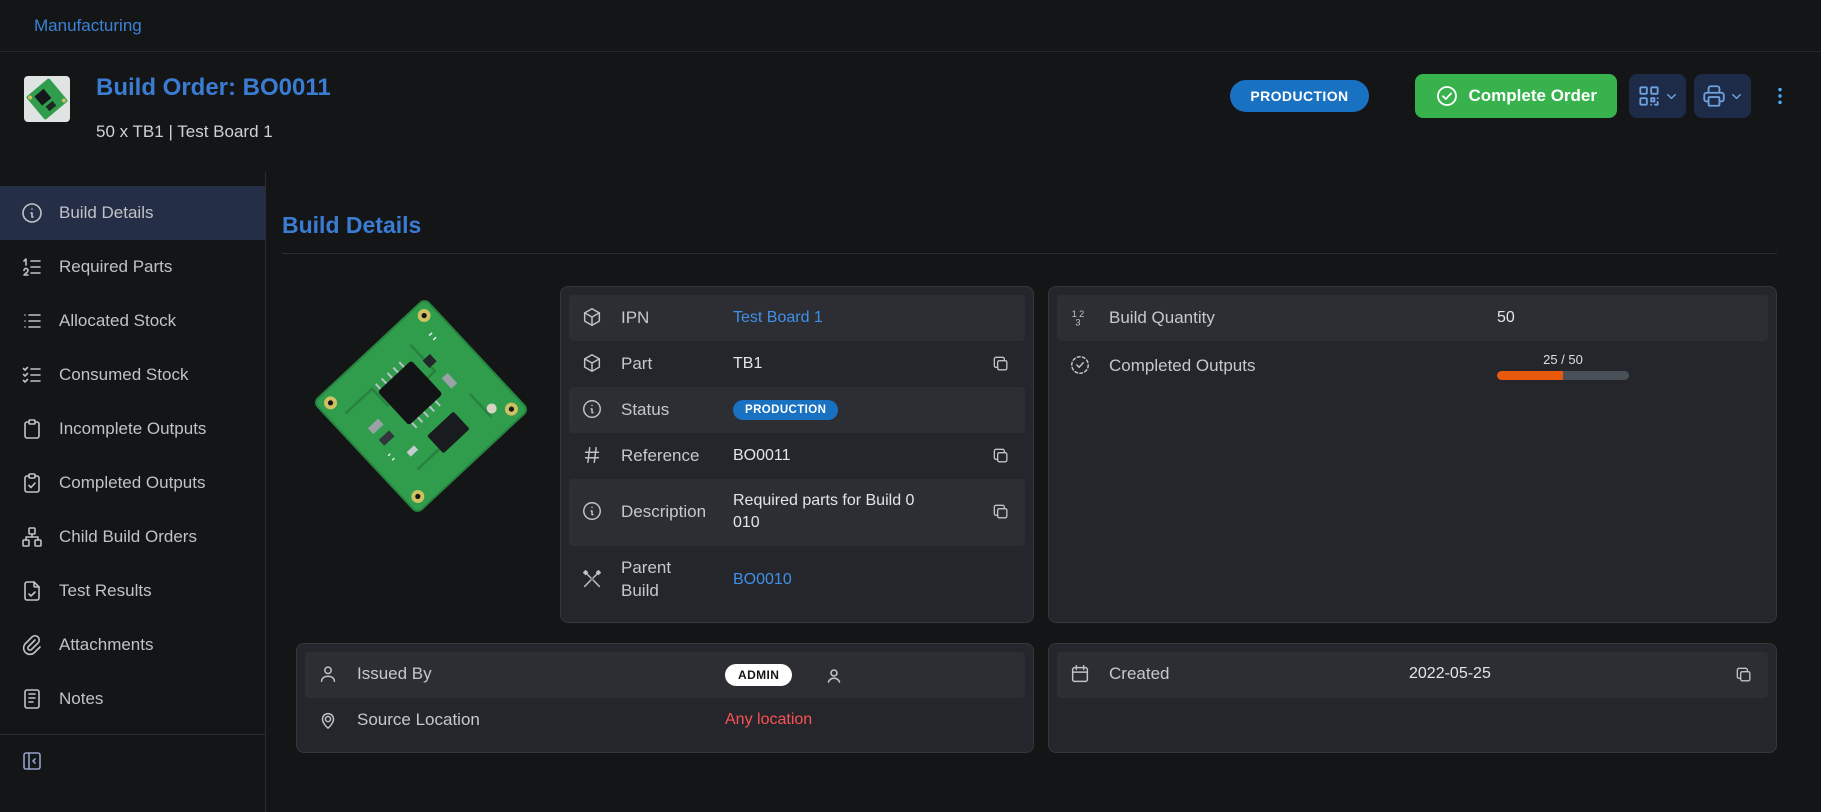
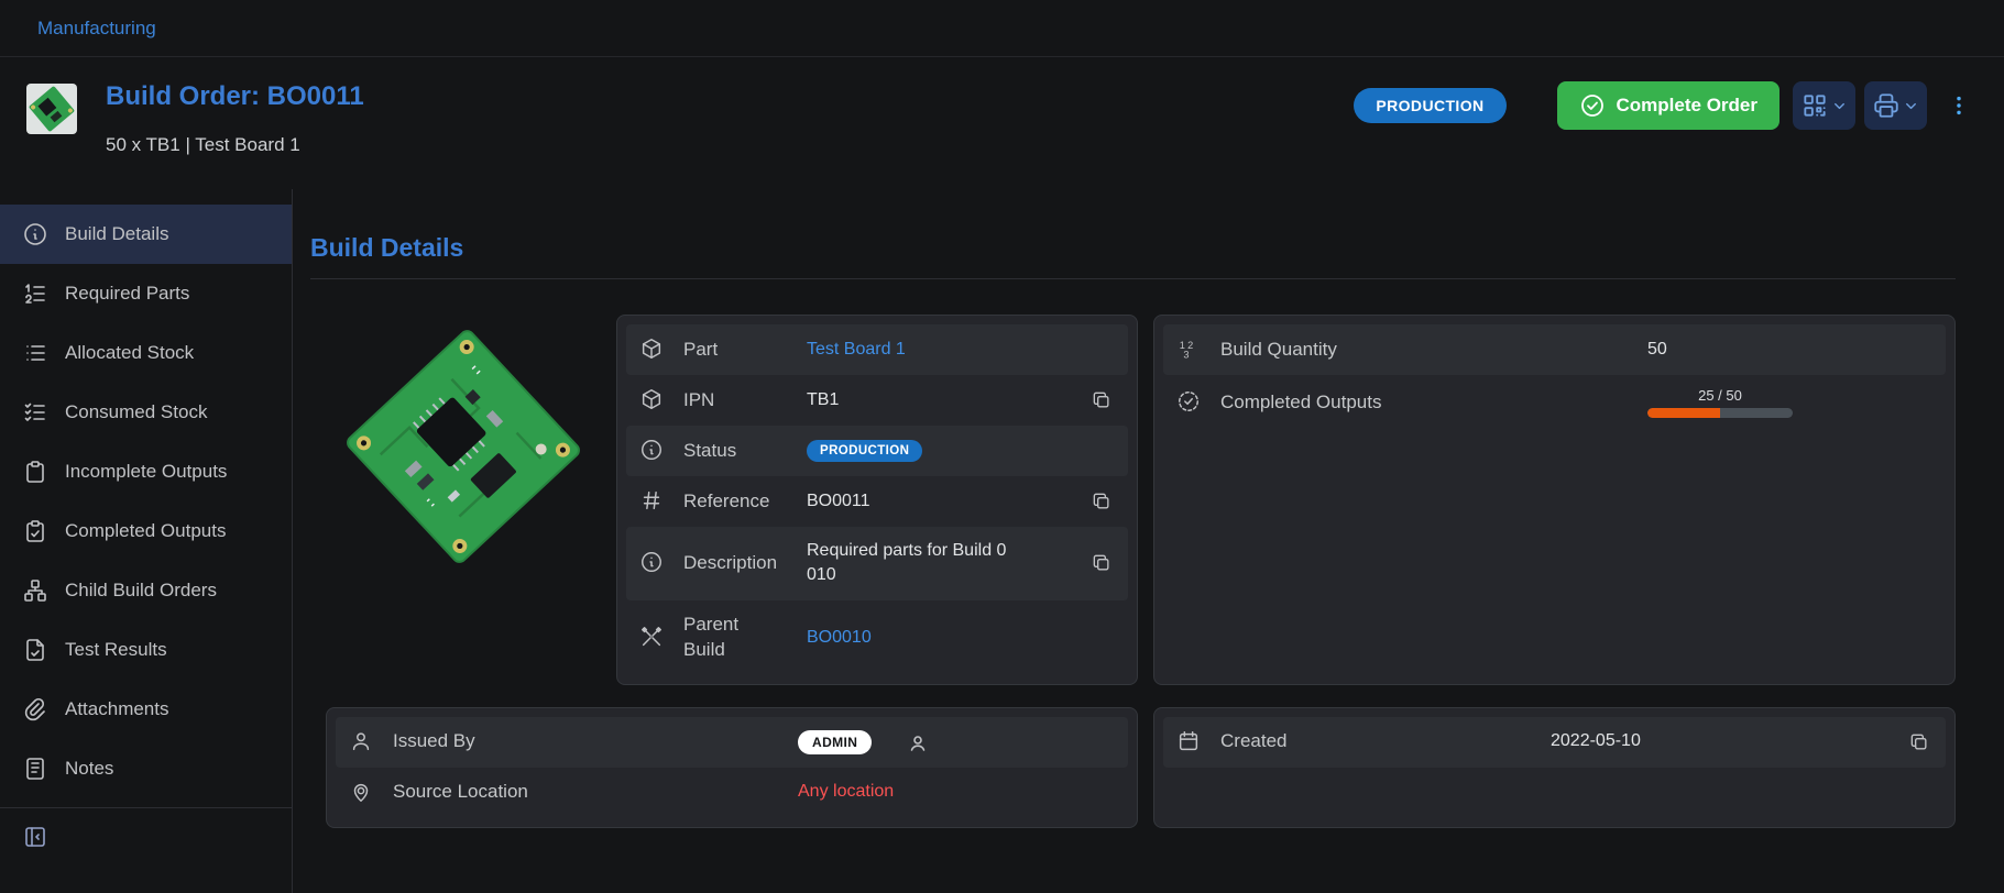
  Manufacturing
  Build Order: BO0011
  50 x TB1 | Test Board 1
  PRODUCTION
  Complete Order
  Build Details
  Required Parts
  Allocated Stock
  Consumed Stock
  Incomplete Outputs
  Completed Outputs
  Child Build Orders
  Test Results
  Attachments
  Notes
  Build Details
- IPN
+ Part
  Test Board 1
- Part
+ IPN
  TB1
  Status
  PRODUCTION
  Reference
  BO0011
  Description
  Required parts for Build 0010
  Parent Build
  BO0010
  1
  2
  3
  Build Quantity
  50
  Completed Outputs
  25 / 50
  Issued By
  ADMIN
  Source Location
  Any location
  Created
- 2022-05-25
+ 2022-05-10
